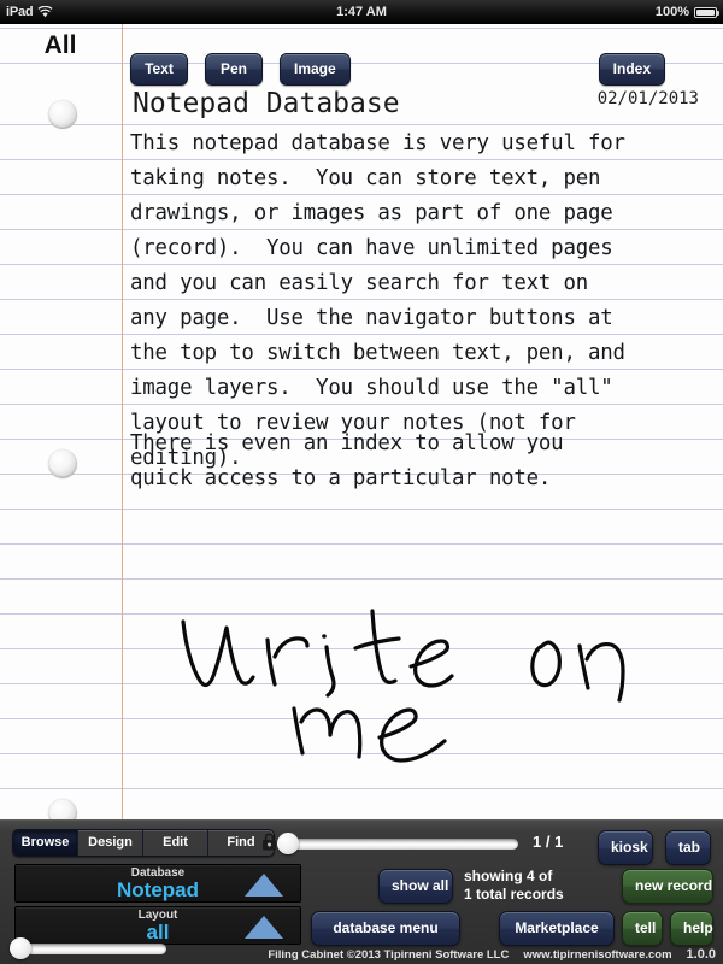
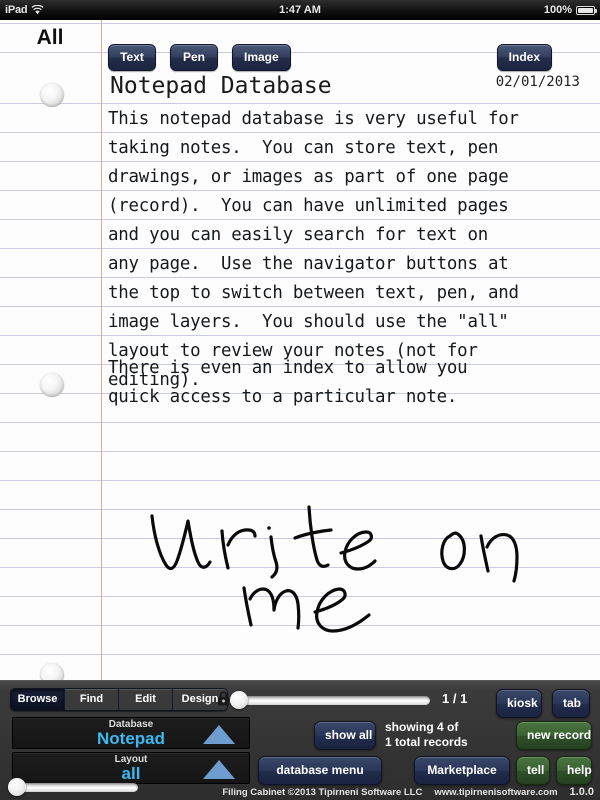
  iPad
  1:47 AM
  100%
  All
  Text
  Pen
  Image
  Index
  Notepad Database
  02/01/2013
  This notepad database is very useful for
  taking notes. You can store text, pen
  drawings, or images as part of one page
  (record). You can have unlimited pages
  and you can easily search for text on
  any page. Use the navigator buttons at
  the top to switch between text, pen, and
  image layers. You should use the "all"
  layout to review your notes (not for
  editing).
  There is even an index to allow you
  quick access to a particular note.
  Browse
- Design
+ Find
  Edit
- Find
+ Design
  1 / 1
  kiosk
  tab
  Database
  Notepad
  Layout
  all
  show all
  showing 4 of
  1 total records
  new record
  database menu
  Marketplace
  tell
  help
  Filing Cabinet ©2013 Tipirneni Software LLC
  www.tipirnenisoftware.com
  1.0.0
